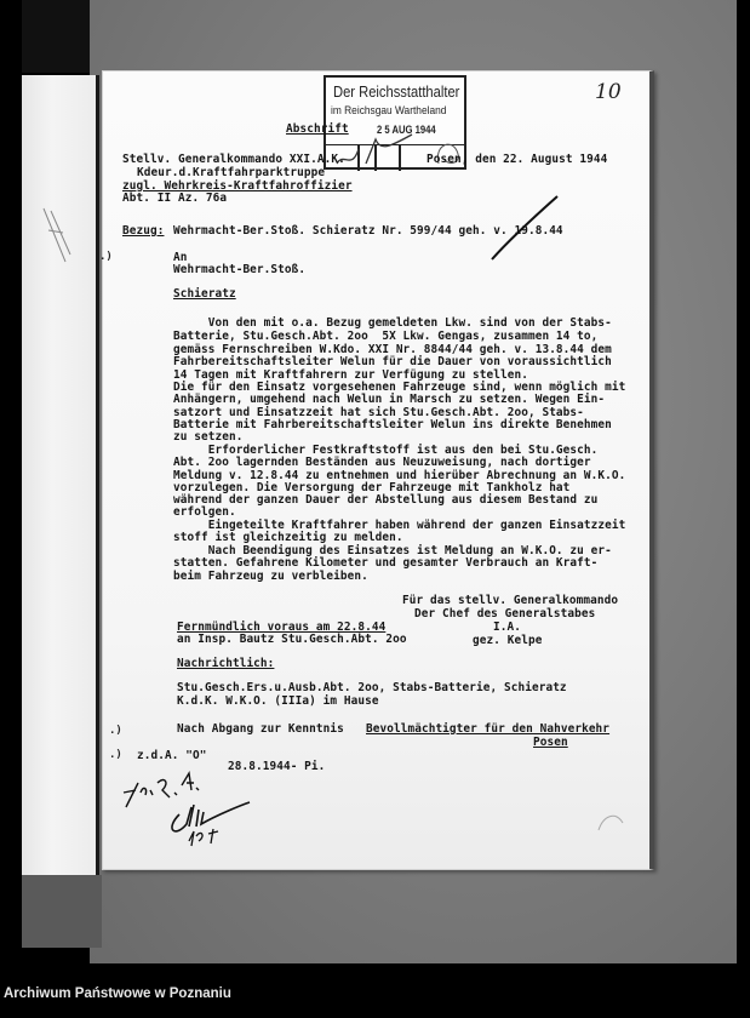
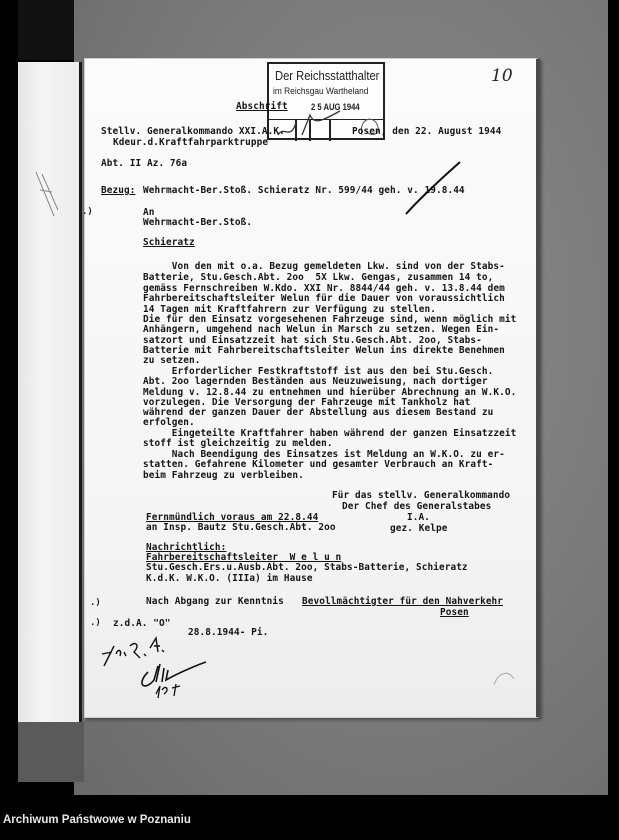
  Der Reichsstatthalter
  im Reichsgau Wartheland
  2 5 AUG 1944
  10
  Abschrift
  Stellv. Generalkommando XXI.A.K.
  Kdeur.d.Kraftfahrparktruppe
- zugl. Wehrkreis-Kraftfahroffizier
  Abt. II Az. 76a
  Posen, den 22. August 1944
  Bezug:
  Wehrmacht-Ber.Stoß. Schieratz Nr. 599/44 geh. v. 19.8.44
  .)
  An
  Wehrmacht-Ber.Stoß.
  Schieratz
  Von den mit o.a. Bezug gemeldeten Lkw. sind von der Stabs-
  Batterie, Stu.Gesch.Abt. 2oo 5X Lkw. Gengas, zusammen 14 to,
  gemäss Fernschreiben W.Kdo. XXI Nr. 8844/44 geh. v. 13.8.44 dem
  Fahrbereitschaftsleiter Welun für die Dauer von voraussichtlich
  14 Tagen mit Kraftfahrern zur Verfügung zu stellen.
  Die für den Einsatz vorgesehenen Fahrzeuge sind, wenn möglich mit
  Anhängern, umgehend nach Welun in Marsch zu setzen. Wegen Ein-
  satzort und Einsatzzeit hat sich Stu.Gesch.Abt. 2oo, Stabs-
  Batterie mit Fahrbereitschaftsleiter Welun ins direkte Benehmen
  zu setzen.
  Erforderlicher Festkraftstoff ist aus den bei Stu.Gesch.
  Abt. 2oo lagernden Beständen aus Neuzuweisung, nach dortiger
  Meldung v. 12.8.44 zu entnehmen und hierüber Abrechnung an W.K.O.
  vorzulegen. Die Versorgung der Fahrzeuge mit Tankholz hat
  während der ganzen Dauer der Abstellung aus diesem Bestand zu
  erfolgen.
  Eingeteilte Kraftfahrer haben während der ganzen Einsatzzeit
  stoff ist gleichzeitig zu melden.
  Nach Beendigung des Einsatzes ist Meldung an W.K.O. zu er-
  statten. Gefahrene Kilometer und gesamter Verbrauch an Kraft-
  beim Fahrzeug zu verbleiben.
  Für das stellv. Generalkommando
  Der Chef des Generalstabes
  I.A.
  gez. Kelpe
  Fernmündlich voraus am 22.8.44
  an Insp. Bautz Stu.Gesch.Abt. 2oo
  Nachrichtlich:
+ Fahrbereitschaftsleiter W e l u n
  Stu.Gesch.Ers.u.Ausb.Abt. 2oo, Stabs-Batterie, Schieratz
  K.d.K. W.K.O. (IIIa) im Hause
  .)
  Nach Abgang zur Kenntnis
  Bevollmächtigter für den Nahverkehr
  Posen
  .)
  z.d.A. "O"
  28.8.1944- Pi.
  Archiwum Państwowe w Poznaniu
